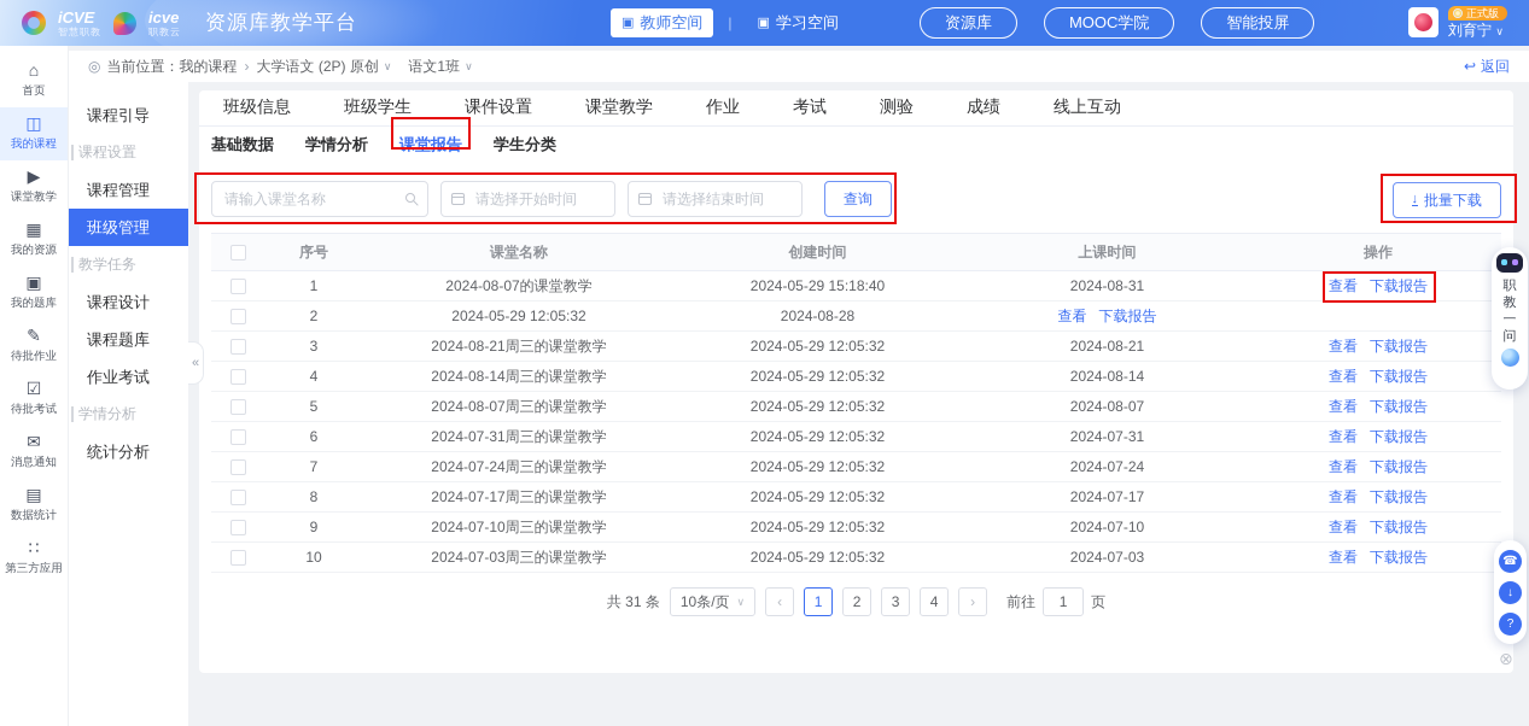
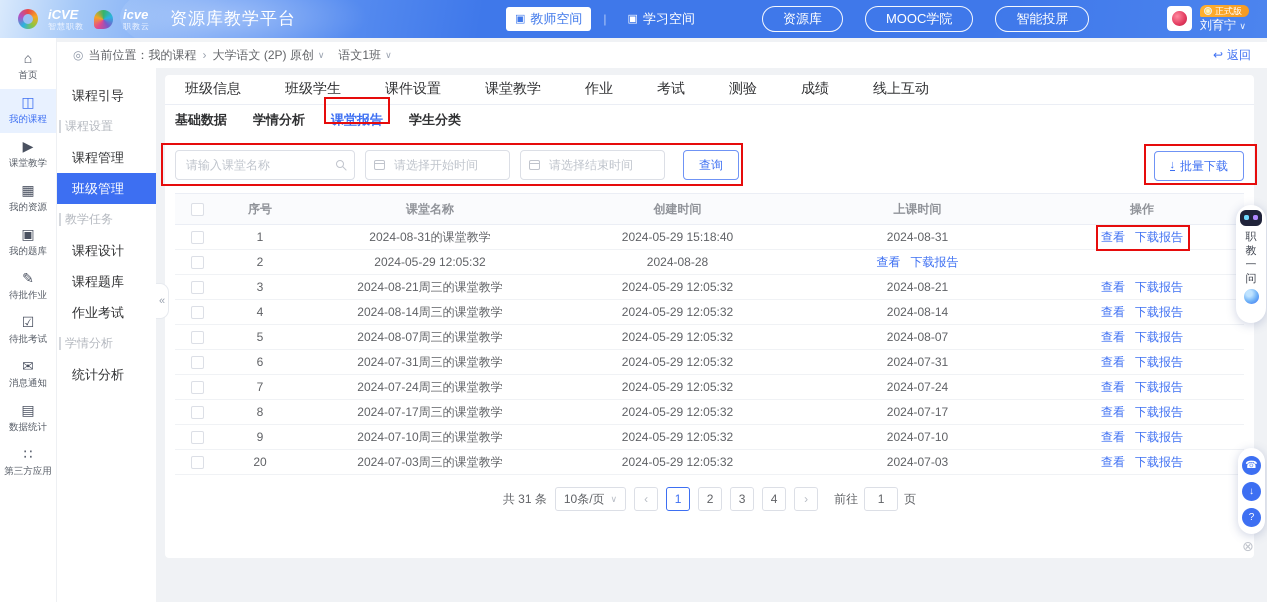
  iCVE
  智慧职教
  icve
  职教云
  资源库教学平台
  ▣
  教师空间
  |
  ▣
  学习空间
  资源库
  MOOC学院
  智能投屏
  正式版
  刘育宁 ∨
  ◎
  当前位置：
  语文1班
  ∨
  ↩
  返回
  ⌂
  首页
  ◫
  我的课程
  ▶
  课堂教学
  ▦
  我的资源
  ▣
  我的题库
  ✎
  待批作业
  ☑
  待批考试
  ✉
  消息通知
  ▤
  数据统计
  ∷
  第三方应用
  课程引导
  课程设置
  课程管理
  班级管理
  教学任务
  课程设计
  课程题库
  作业考试
  学情分析
  统计分析
  «
  班级信息
  班级学生
  课件设置
  课堂教学
  作业
  考试
  测验
  成绩
  线上互动
  基础数据
  学情分析
  课堂报告
  学生分类
  请输入课堂名称
  请选择开始时间
  请选择结束时间
  查询
  ↓
  批量下载
  序号
  课堂名称
  创建时间
  上课时间
  操作
  1
- 2024-08-07的课堂教学
+ 2024-08-31的课堂教学
  2024-05-29 15:18:40
  2024-08-31
  查看 下载报告
  2
  2024-05-29 12:05:32
  2024-08-28
  查看 下载报告
  3
  2024-08-21周三的课堂教学
  2024-05-29 12:05:32
  2024-08-21
  查看 下载报告
  4
  2024-08-14周三的课堂教学
  2024-05-29 12:05:32
  2024-08-14
  查看 下载报告
  5
  2024-08-07周三的课堂教学
  2024-05-29 12:05:32
  2024-08-07
  查看 下载报告
  6
  2024-07-31周三的课堂教学
  2024-05-29 12:05:32
  2024-07-31
  查看 下载报告
  7
  2024-07-24周三的课堂教学
  2024-05-29 12:05:32
  2024-07-24
  查看 下载报告
  8
  2024-07-17周三的课堂教学
  2024-05-29 12:05:32
  2024-07-17
  查看 下载报告
  9
  2024-07-10周三的课堂教学
  2024-05-29 12:05:32
  2024-07-10
  查看 下载报告
- 10
+ 20
  2024-07-03周三的课堂教学
  2024-05-29 12:05:32
  2024-07-03
  查看 下载报告
  共 31 条
  10条/页
  ∨
  ‹
  1
  2
  3
  4
  ›
  前往
  1
  页
  职
  教
  一
  问
  ☎
  ↓
  ?
  ⊗
